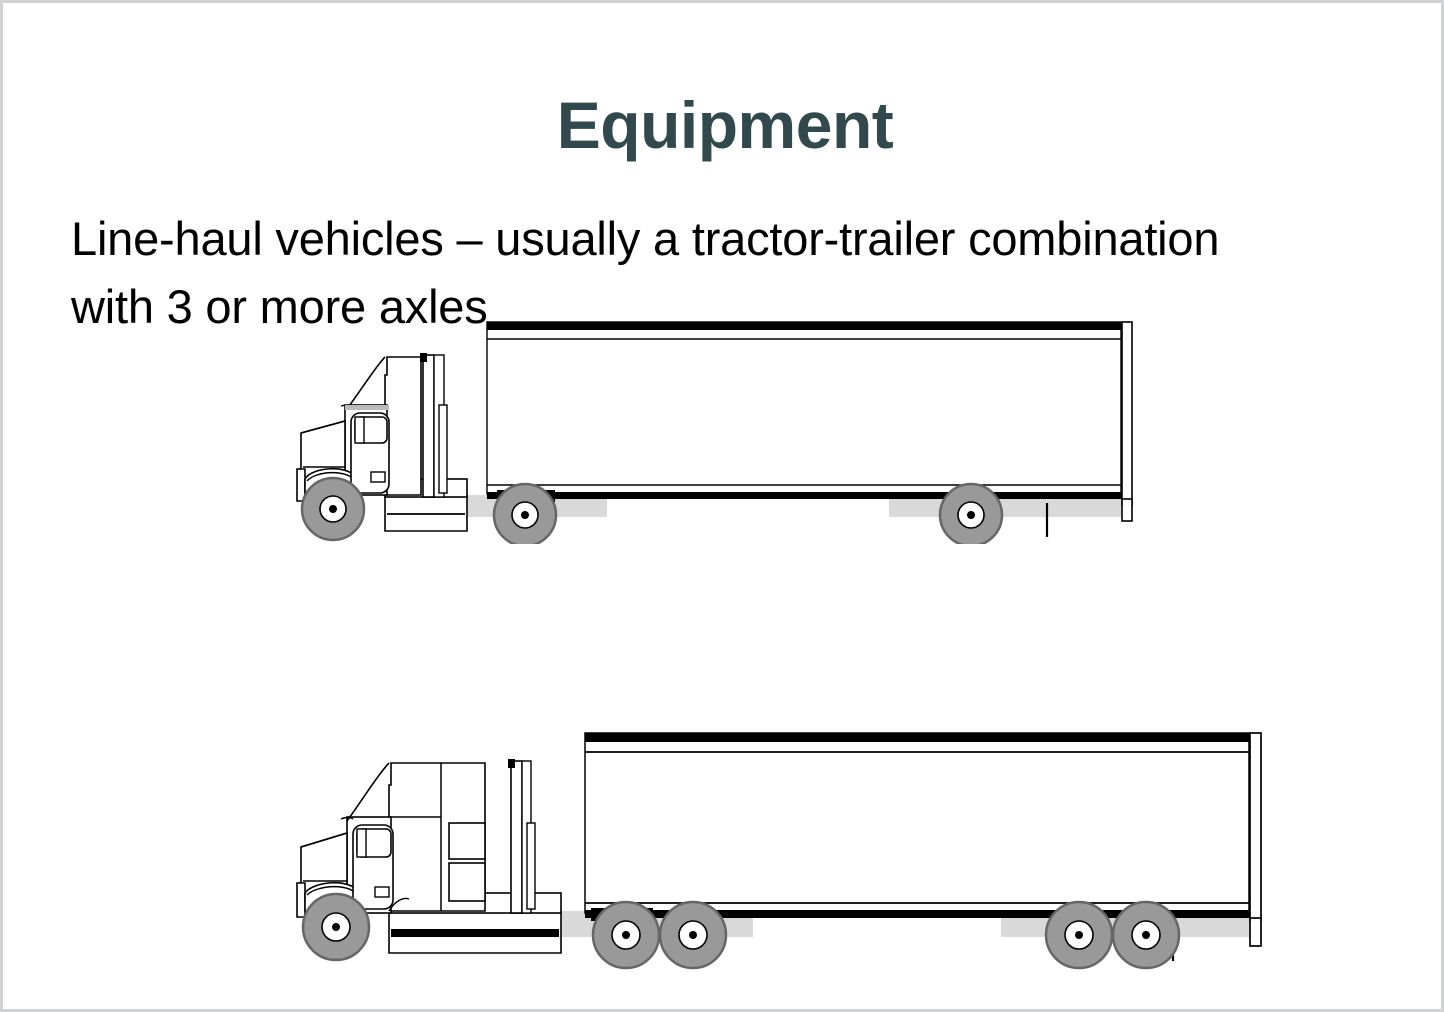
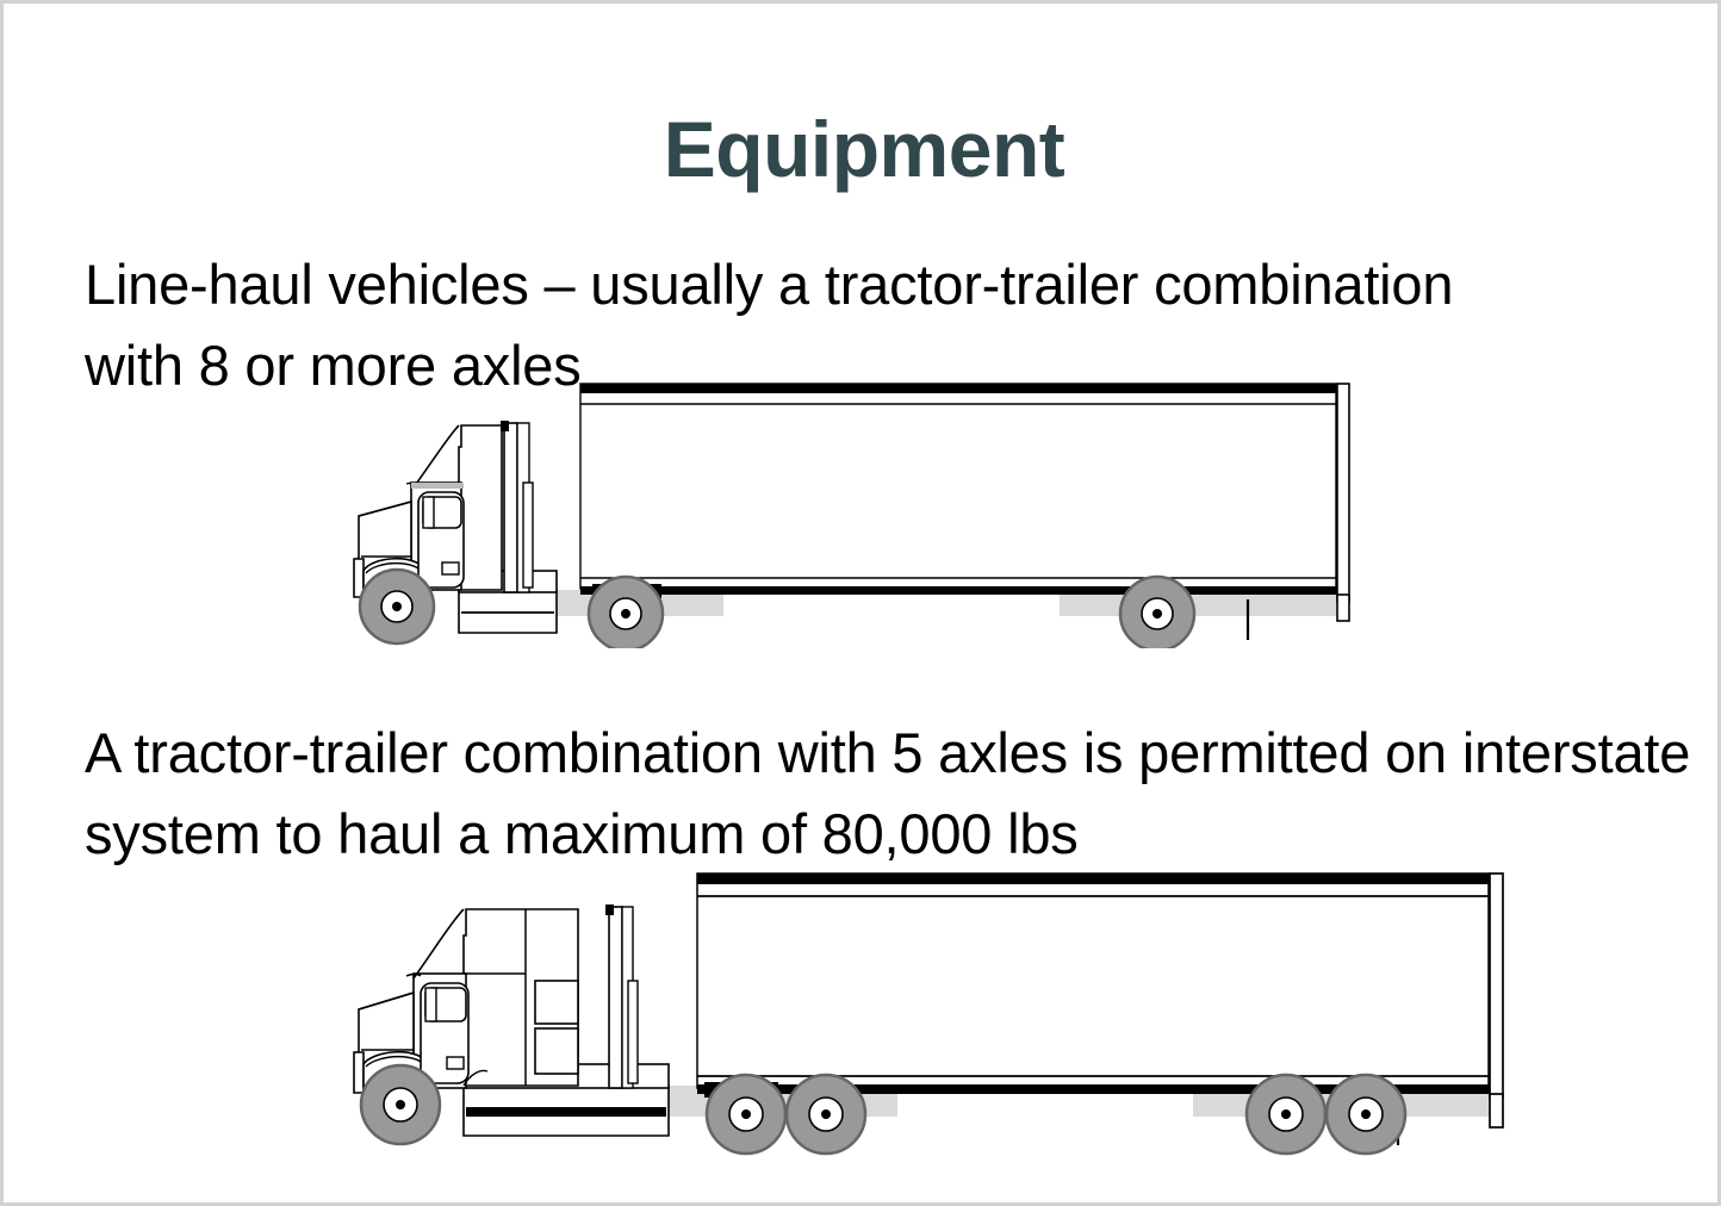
  Equipment
- Line-haul vehicles – usually a tractor-trailer combination with 3 or more axles
+ Line-haul vehicles – usually a tractor-trailer combination with 8 or more axles
+ A tractor-trailer combination with 5 axles is permitted on interstate system to haul a maximum of 80,000 lbs
